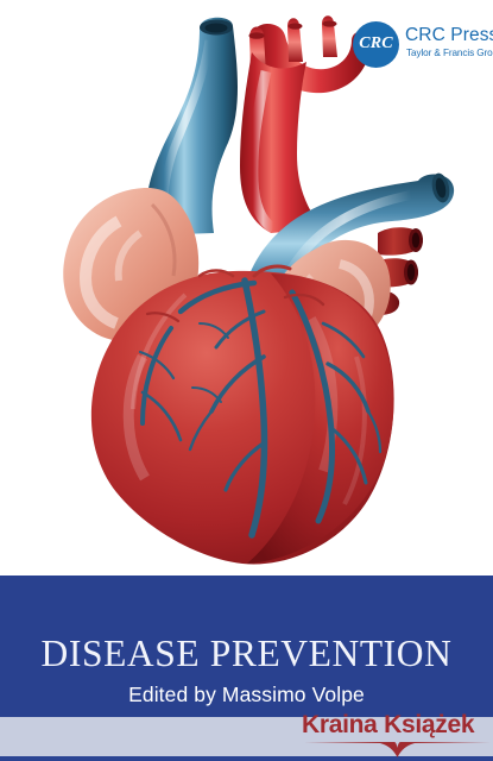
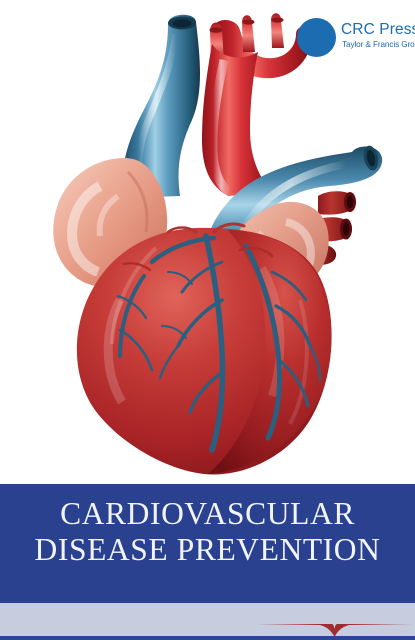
- CRC
  CRC Pres
  Taylor & Francis Gro
+ CARDIOVASCULAR
  DISEASE PREVENTION
- Edited by Massimo Volpe
- Kraina Książek
